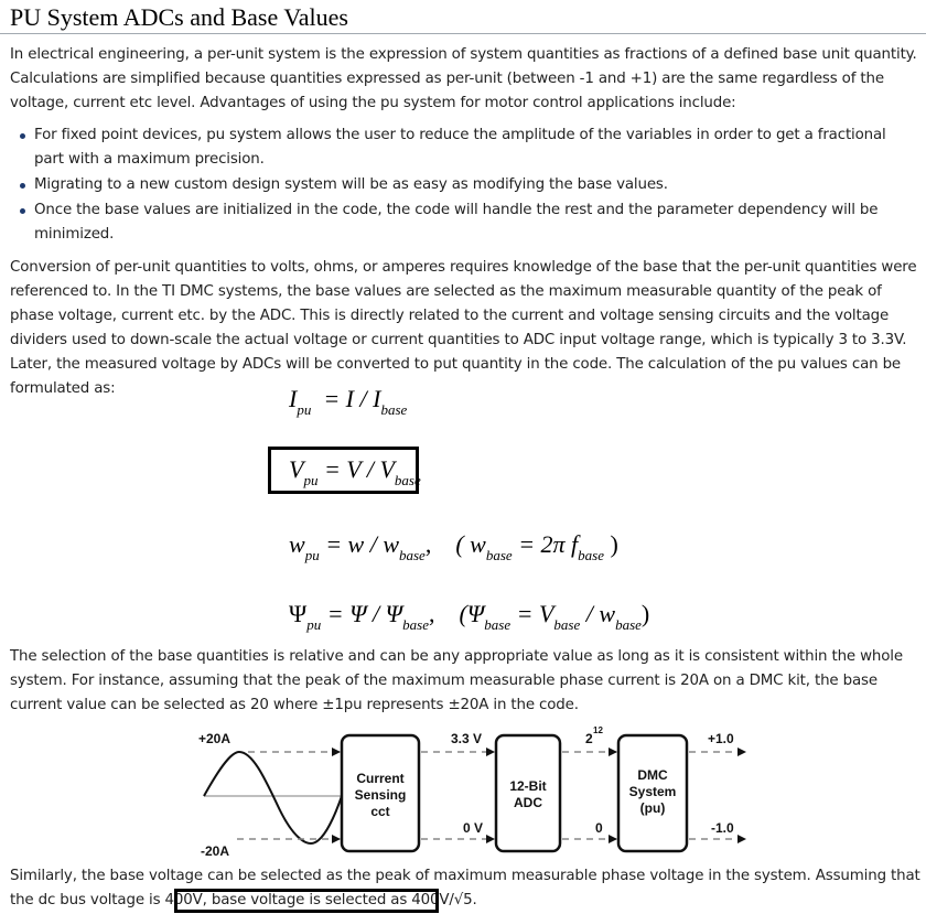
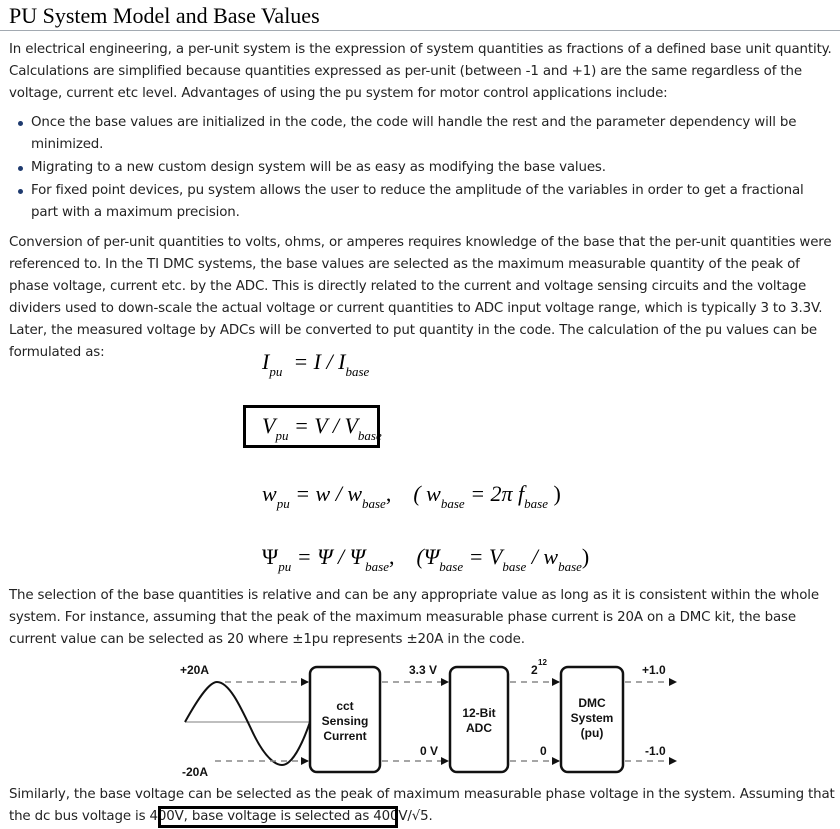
- PU System ADCs and Base Values
+ PU System Model and Base Values
  In electrical engineering, a per-unit system is the expression of system quantities as fractions of a defined base unit quantity. Calculations are simplified because quantities expressed as per-unit (between -1 and +1) are the same regardless of the voltage, current etc level. Advantages of using the pu system for motor control applications include:
- For fixed point devices, pu system allows the user to reduce the amplitude of the variables in order to get a fractional part with a maximum precision.
+ Once the base values are initialized in the code, the code will handle the rest and the parameter dependency will be minimized.
  Migrating to a new custom design system will be as easy as modifying the base values.
- Once the base values are initialized in the code, the code will handle the rest and the parameter dependency will be minimized.
+ For fixed point devices, pu system allows the user to reduce the amplitude of the variables in order to get a fractional part with a maximum precision.
  Conversion of per-unit quantities to volts, ohms, or amperes requires knowledge of the base that the per-unit quantities were referenced to. In the TI DMC systems, the base values are selected as the maximum measurable quantity of the peak of phase voltage, current etc. by the ADC. This is directly related to the current and voltage sensing circuits and the voltage dividers used to down-scale the actual voltage or current quantities to ADC input voltage range, which is typically 3 to 3.3V. Later, the measured voltage by ADCs will be converted to put quantity in the code. The calculation of the pu values can be formulated as:
  Ipu = I / Ibase
  Vpu = V / Vbase
  wpu = w / wbase, ( wbase = 2π fbase )
  Ψpu = Ψ / Ψbase, (Ψbase = Vbase / wbase)
  The selection of the base quantities is relative and can be any appropriate value as long as it is consistent within the whole system. For instance, assuming that the peak of the maximum measurable phase current is 20A on a DMC kit, the base current value can be selected as 20 where ±1pu represents ±20A in the code.
  +20A
  -20A
- Current
+ cct
  Sensing
- cct
+ Current
  3.3 V
  0 V
  12-Bit
  ADC
  2
  12
  0
  DMC
  System
  (pu)
  +1.0
  -1.0
  Similarly, the base voltage can be selected as the peak of maximum measurable phase voltage in the system. Assuming that the dc bus voltage is 400V, base voltage is selected as 400V/√5.
